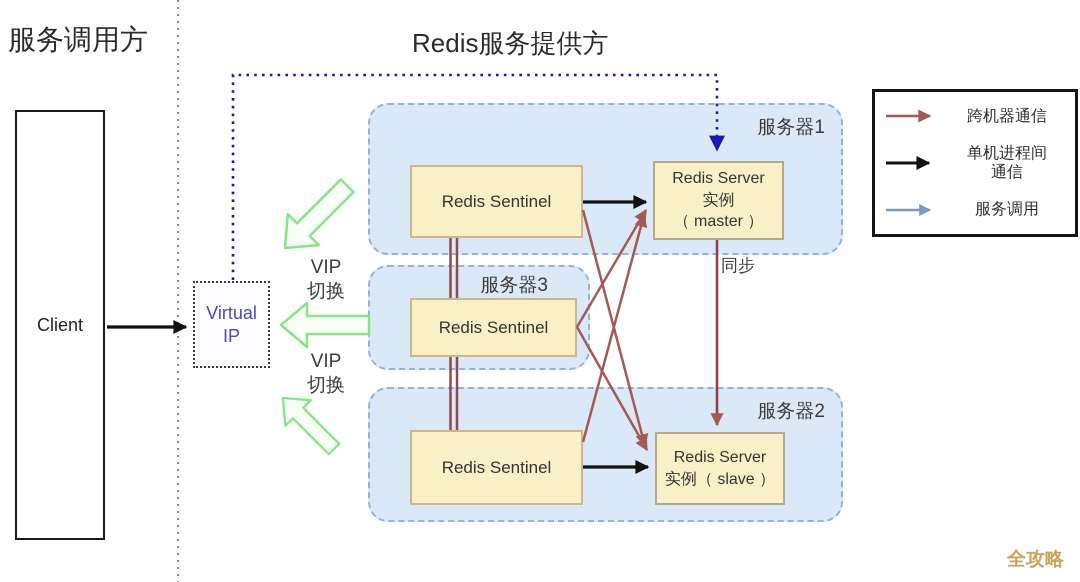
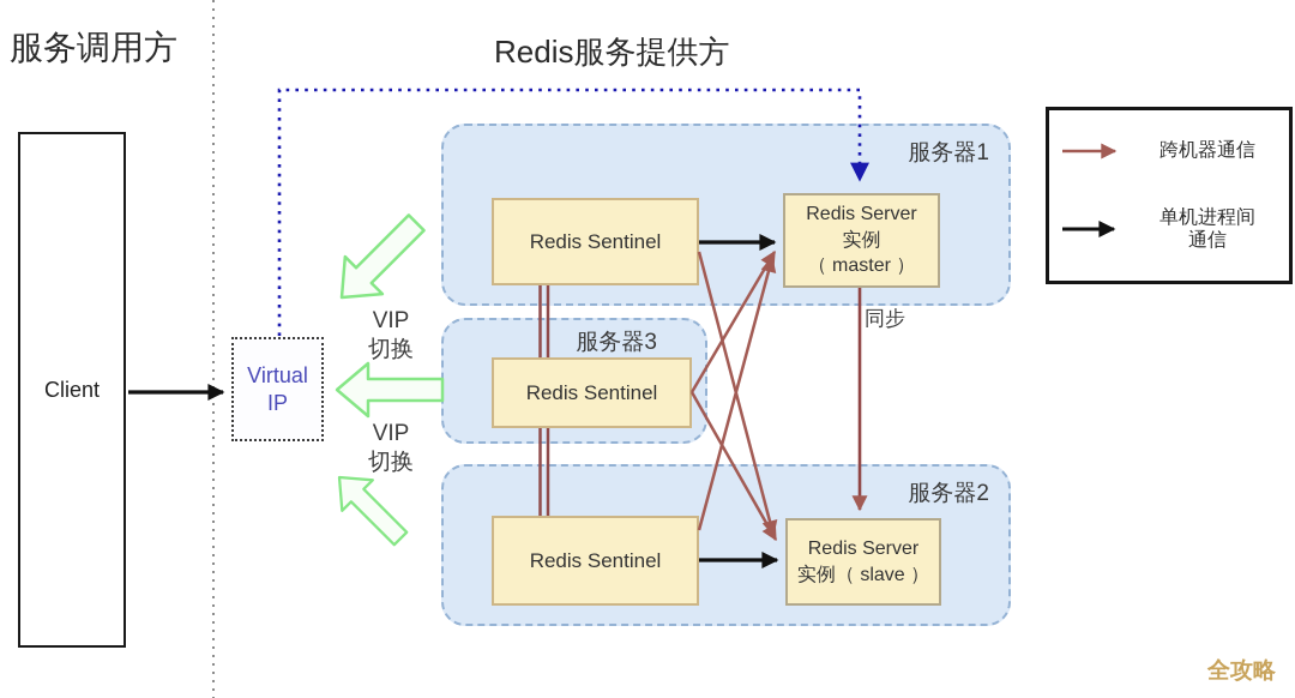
  服务调用方
  Redis服务提供方
  服务器1
  服务器3
  服务器2
  Client
  Virtual
  IP
  Redis Sentinel
  Redis Server
  实例
  （ master ）
  Redis Sentinel
  Redis Sentinel
  Redis Server
  实例（ slave ）
  VIP
  切换
  VIP
  切换
  同步
  跨机器通信
  单机进程间
  通信
- 服务调用
  全攻略
